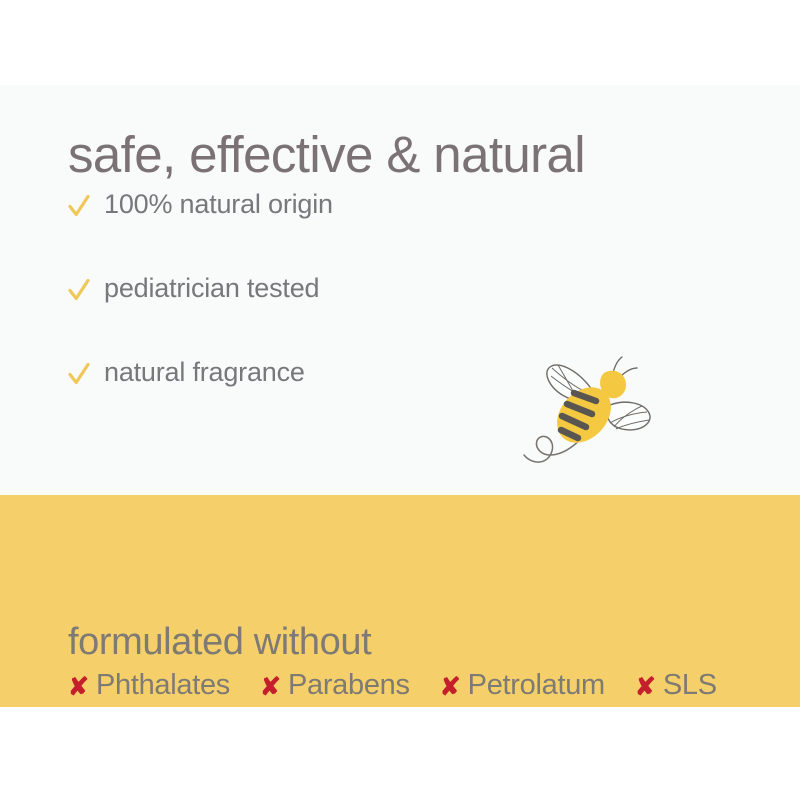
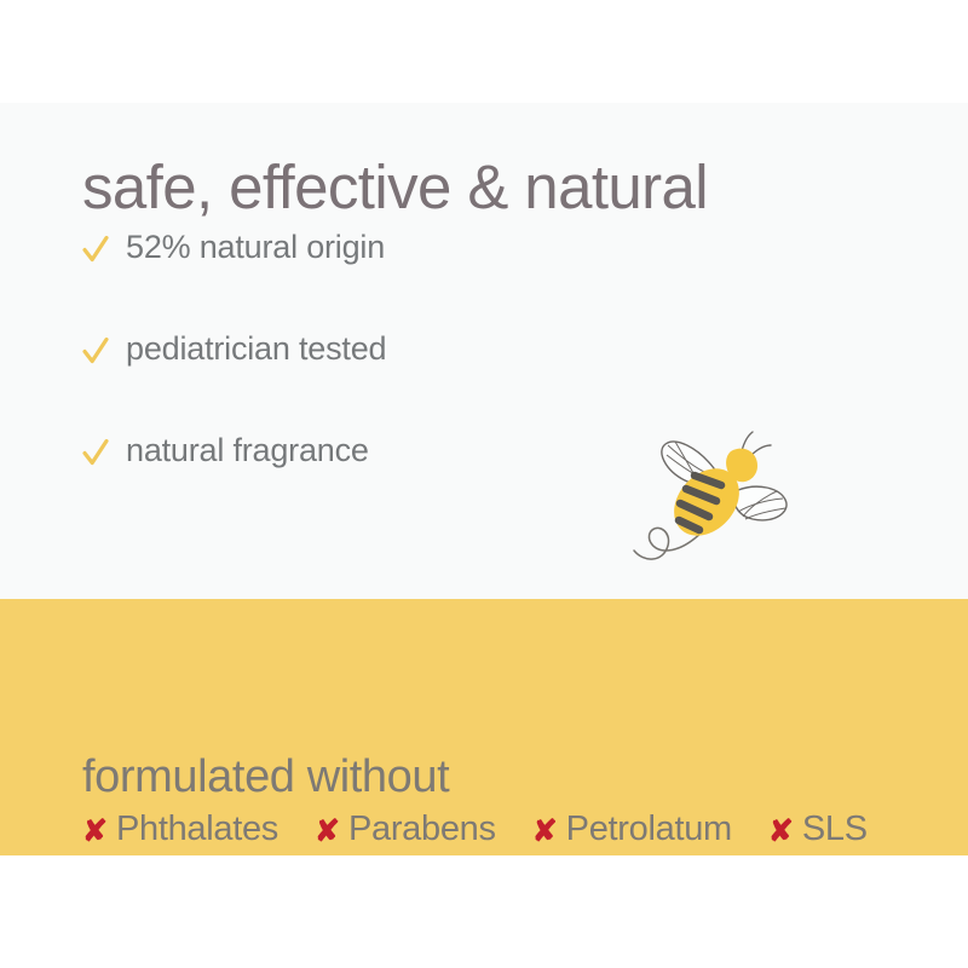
  safe, effective & natural
- 100% natural origin
+ 52% natural origin
  pediatrician tested
  natural fragrance
  formulated without
  ✘
  Phthalates
  ✘
  Parabens
  ✘
  Petrolatum
  ✘
  SLS
